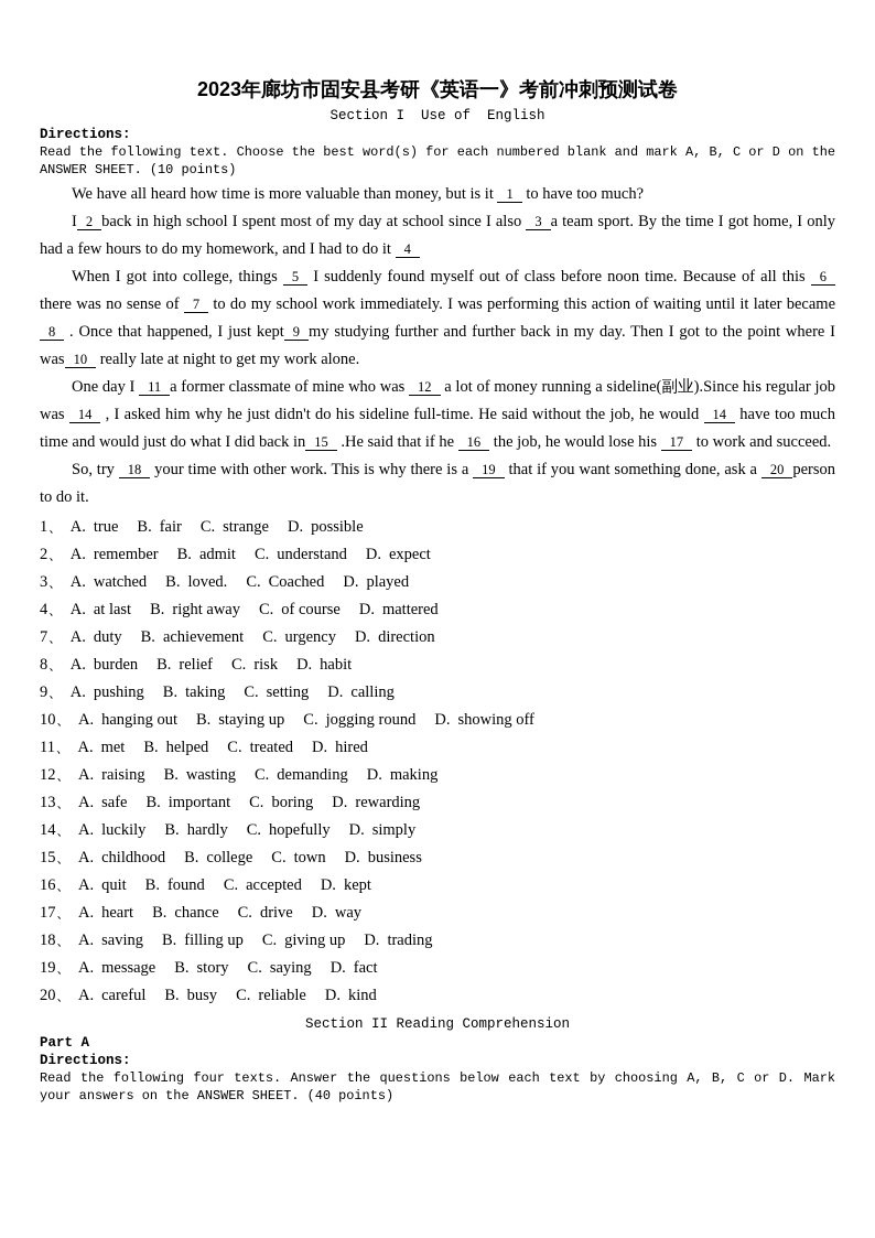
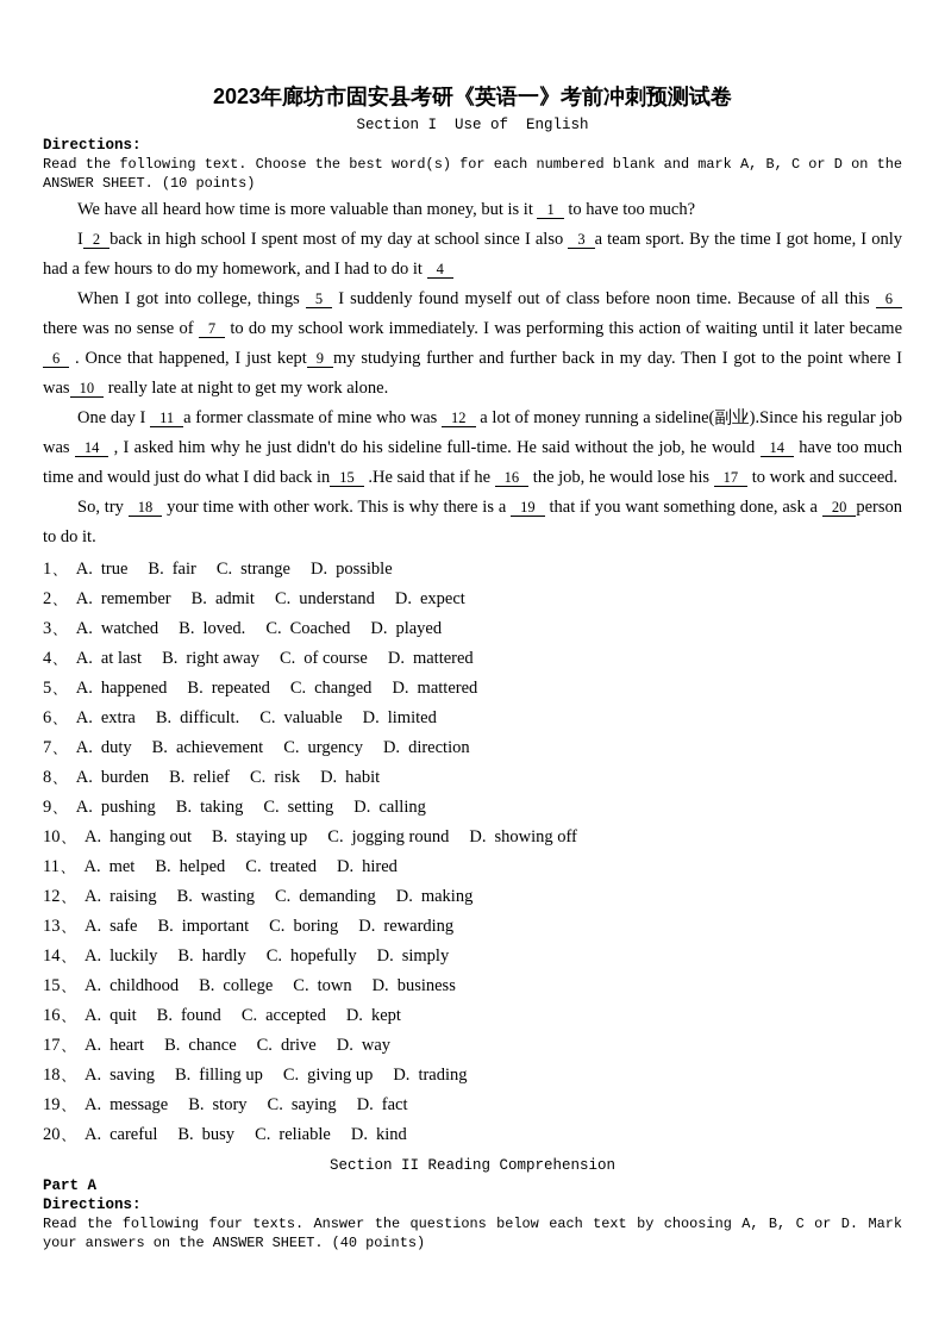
  2023年廊坊市固安县考研《英语一》考前冲刺预测试卷
  Section I Use of English
  Directions:
  Read the following text. Choose the best word(s) for each numbered blank and mark A, B, C or D on the ANSWER SHEET. (10 points)
  We have all heard how time is more valuable than money, but is it 1 to have too much?
  I 2 back in high school I spent most of my day at school since I also 3 a team sport. By the time I got home, I only had a few hours to do my homework, and I had to do it 4
- When I got into college, things 5 I suddenly found myself out of class before noon time. Because of all this 6 there was no sense of 7 to do my school work immediately. I was performing this action of waiting until it later became 8 . Once that happened, I just kept 9 my studying further and further back in my day. Then I got to the point where I was 10 really late at night to get my work alone.
+ When I got into college, things 5 I suddenly found myself out of class before noon time. Because of all this 6 there was no sense of 7 to do my school work immediately. I was performing this action of waiting until it later became 6 . Once that happened, I just kept 9 my studying further and further back in my day. Then I got to the point where I was 10 really late at night to get my work alone.
  One day I 11 a former classmate of mine who was 12 a lot of money running a sideline(副业).Since his regular job was 14 , I asked him why he just didn't do his sideline full-time. He said without the job, he would 14 have too much time and would just do what I did back in 15 .He said that if he 16 the job, he would lose his 17 to work and succeed.
  So, try 18 your time with other work. This is why there is a 19 that if you want something done, ask a 20 person to do it.
  1、 A. true B. fair C. strange D. possible
  2、 A. remember B. admit C. understand D. expect
  3、 A. watched B. loved. C. Coached D. played
  4、 A. at last B. right away C. of course D. mattered
+ 5、 A. happened B. repeated C. changed D. mattered
+ 6、 A. extra B. difficult. C. valuable D. limited
  7、 A. duty B. achievement C. urgency D. direction
  8、 A. burden B. relief C. risk D. habit
  9、 A. pushing B. taking C. setting D. calling
  10、 A. hanging out B. staying up C. jogging round D. showing off
  11、 A. met B. helped C. treated D. hired
  12、 A. raising B. wasting C. demanding D. making
  13、 A. safe B. important C. boring D. rewarding
  14、 A. luckily B. hardly C. hopefully D. simply
  15、 A. childhood B. college C. town D. business
  16、 A. quit B. found C. accepted D. kept
  17、 A. heart B. chance C. drive D. way
  18、 A. saving B. filling up C. giving up D. trading
  19、 A. message B. story C. saying D. fact
  20、 A. careful B. busy C. reliable D. kind
  Section II Reading Comprehension
  Part A
  Directions:
  Read the following four texts. Answer the questions below each text by choosing A, B, C or D. Mark your answers on the ANSWER SHEET. (40 points)
